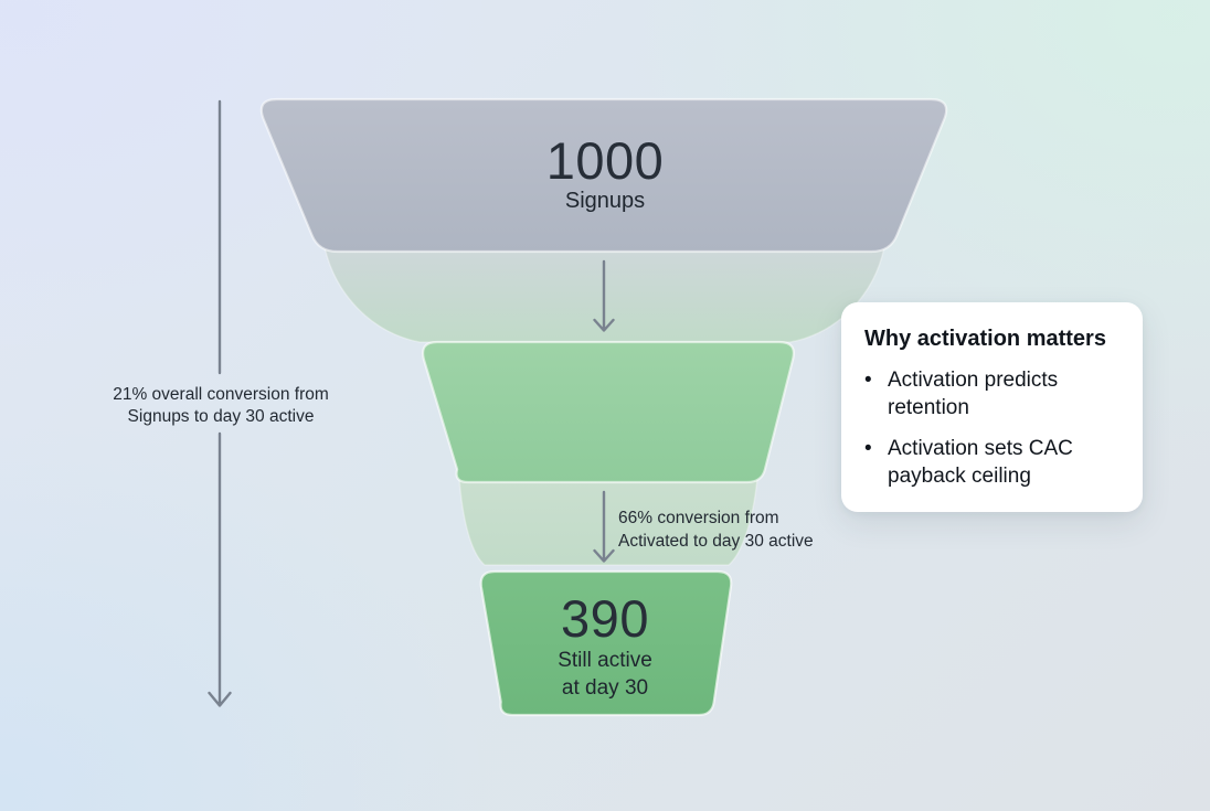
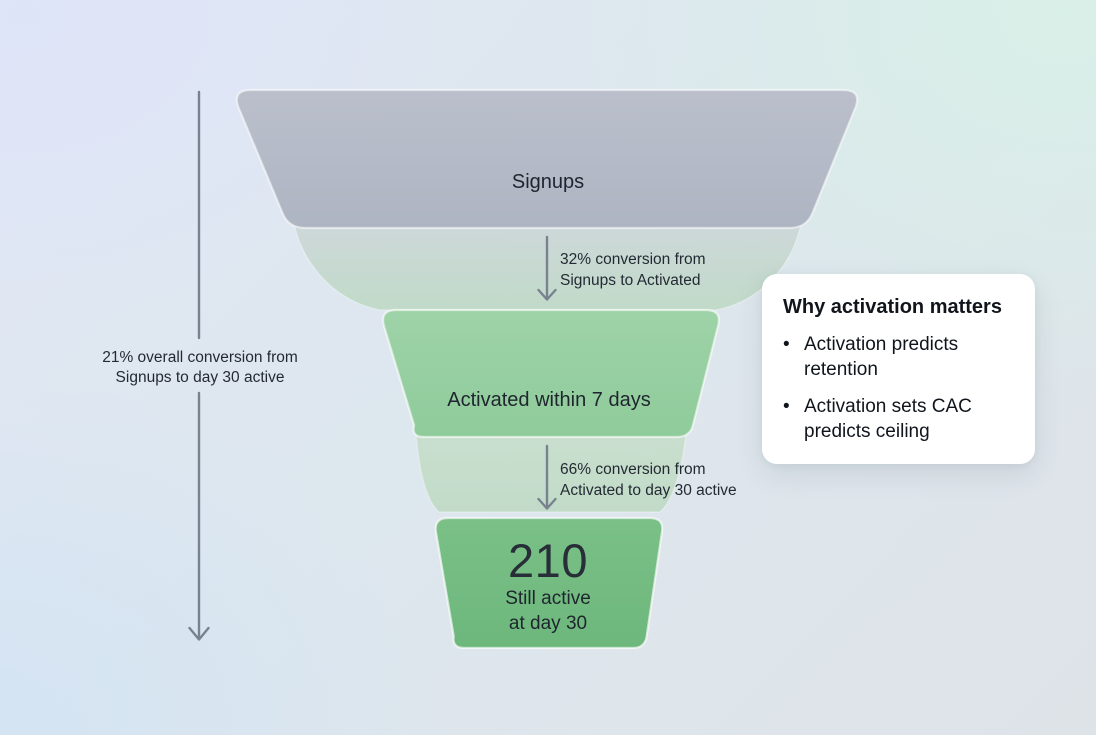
- 1000
  Signups
+ 32% conversion from
+ Signups to Activated
+ Activated within 7 days
  66% conversion from
  Activated to day 30 active
- 390
+ 210
  Still active
  at day 30
  21% overall conversion from
  Signups to day 30 active
  Why activation matters
  •
  Activation predicts retention
  •
- Activation sets CAC payback ceiling
+ Activation sets CAC predicts ceiling
